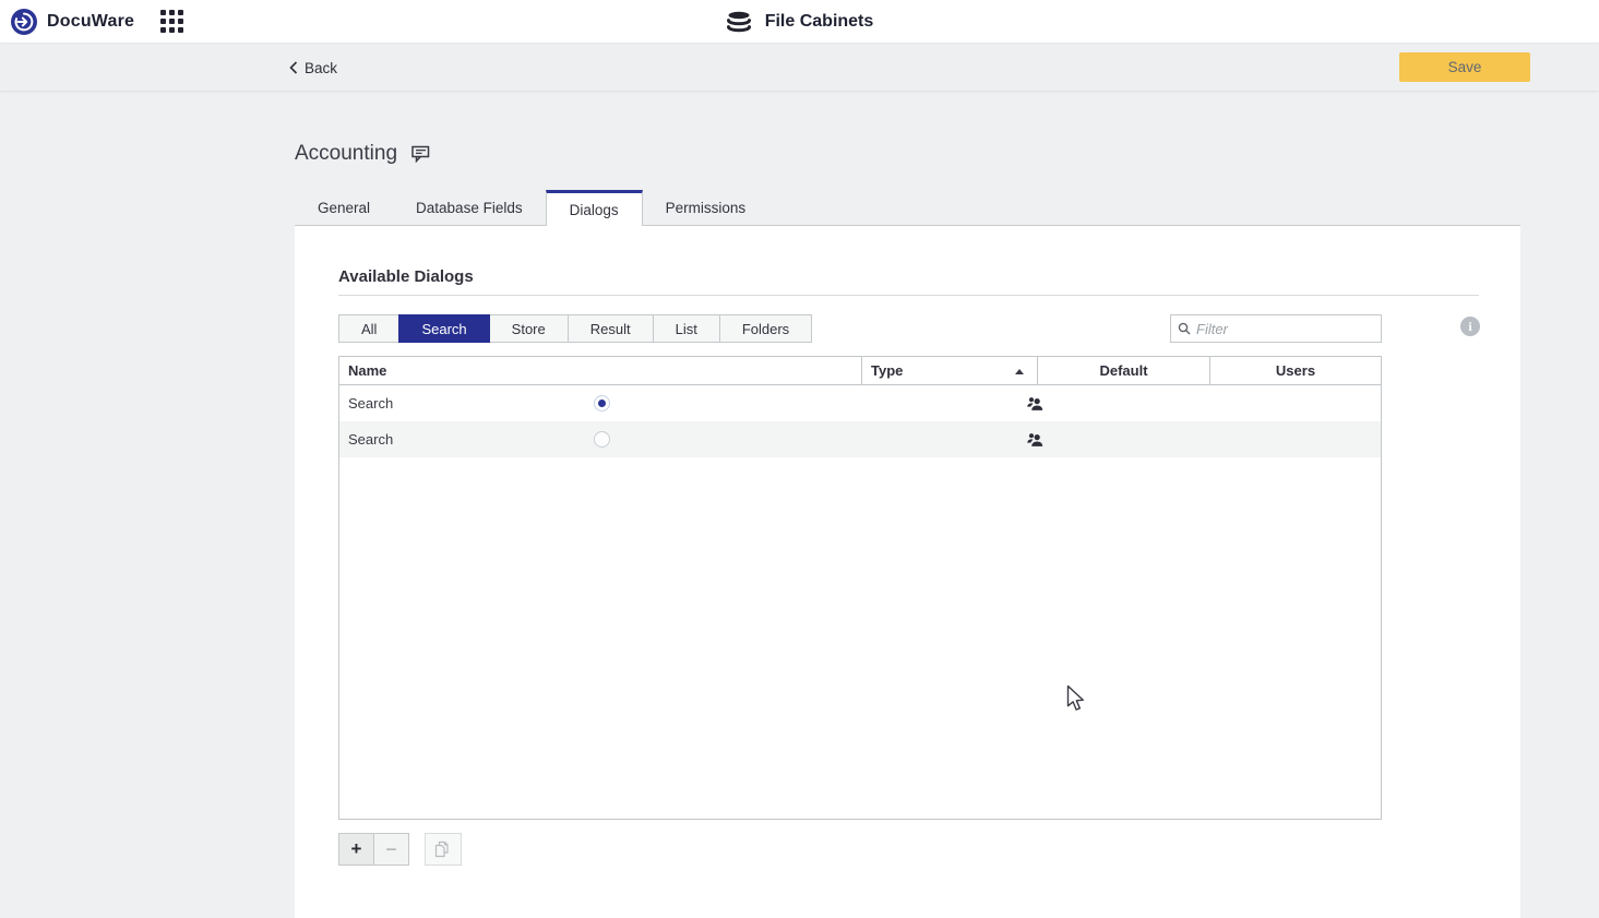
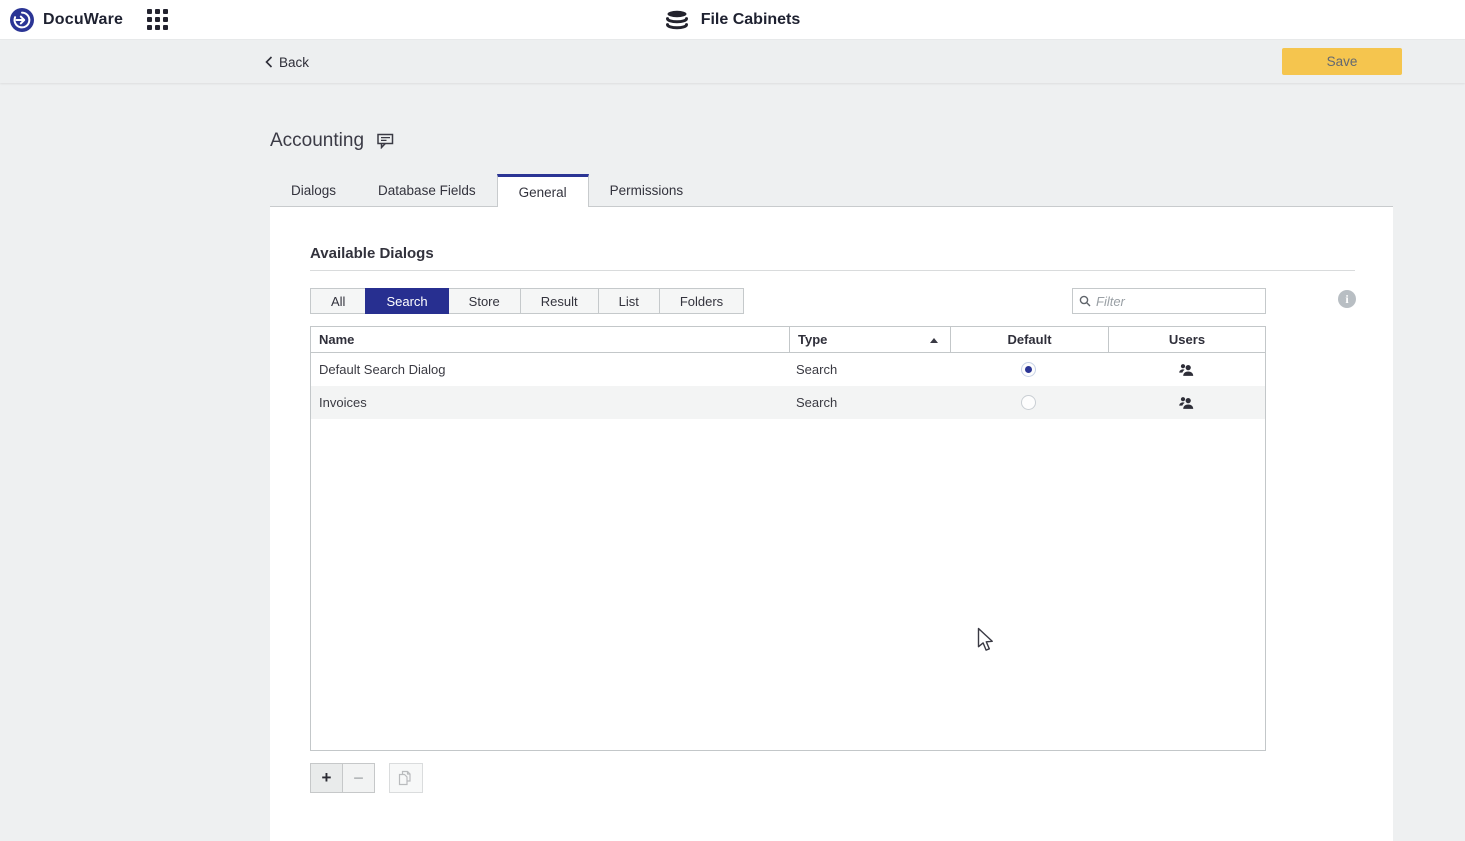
  DocuWare
  File Cabinets
  Back
  Save
  Accounting
- General
+ Dialogs
  Database Fields
- Dialogs
+ General
  Permissions
  Available Dialogs
  All
  Search
  Store
  Result
  List
  Folders
  Filter
  i
  Name
  Type
  Default
  Users
+ Default Search Dialog
  Search
+ Invoices
  Search
  +
  −
